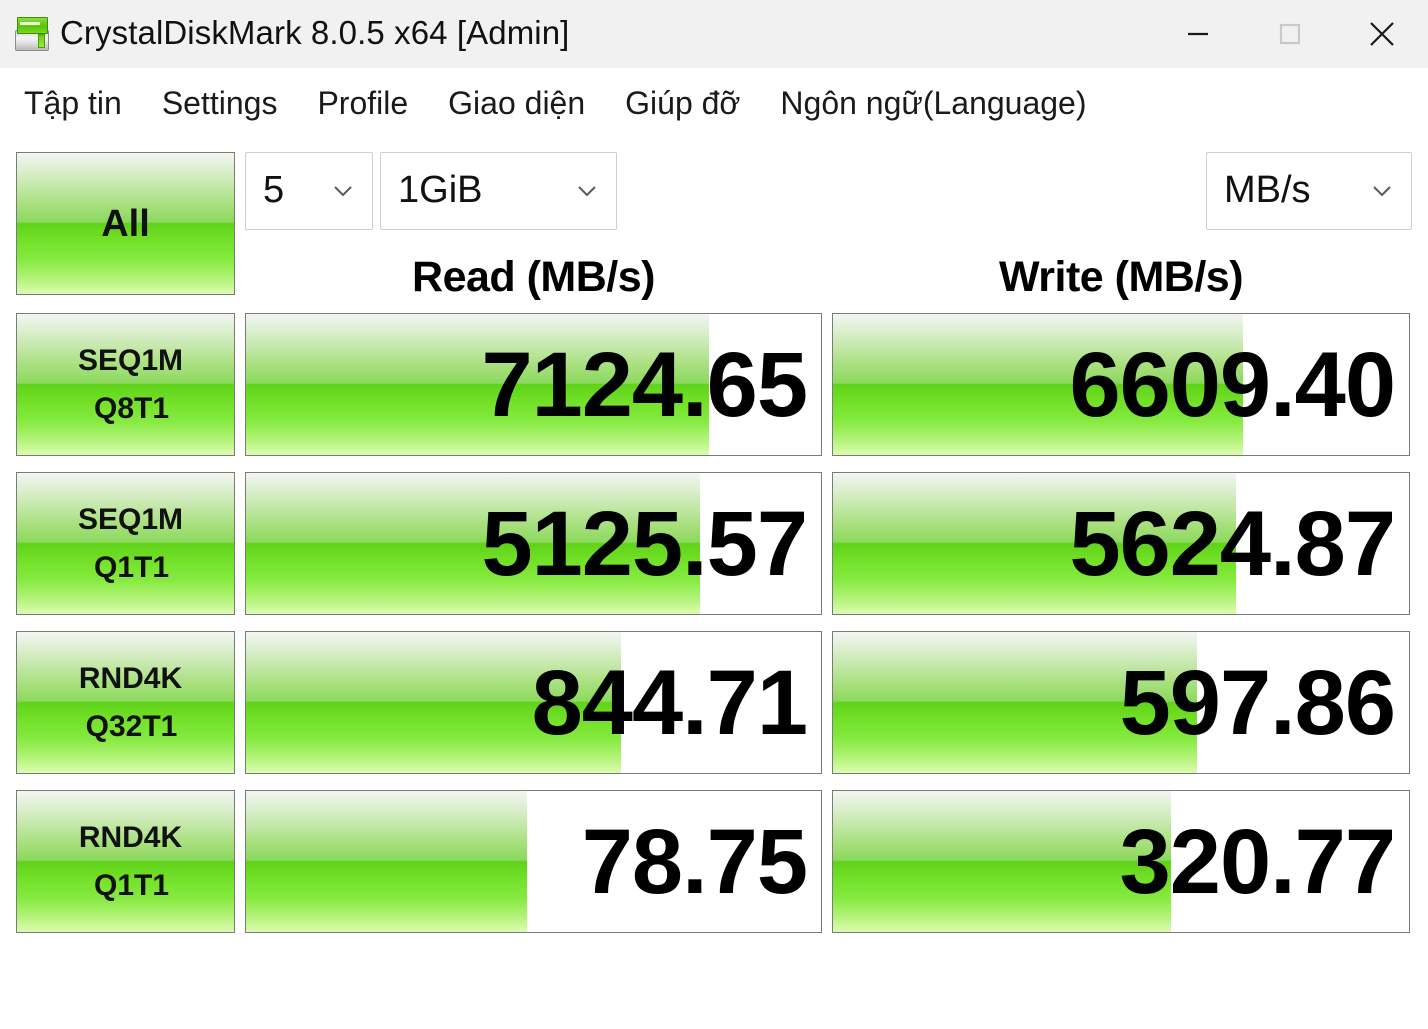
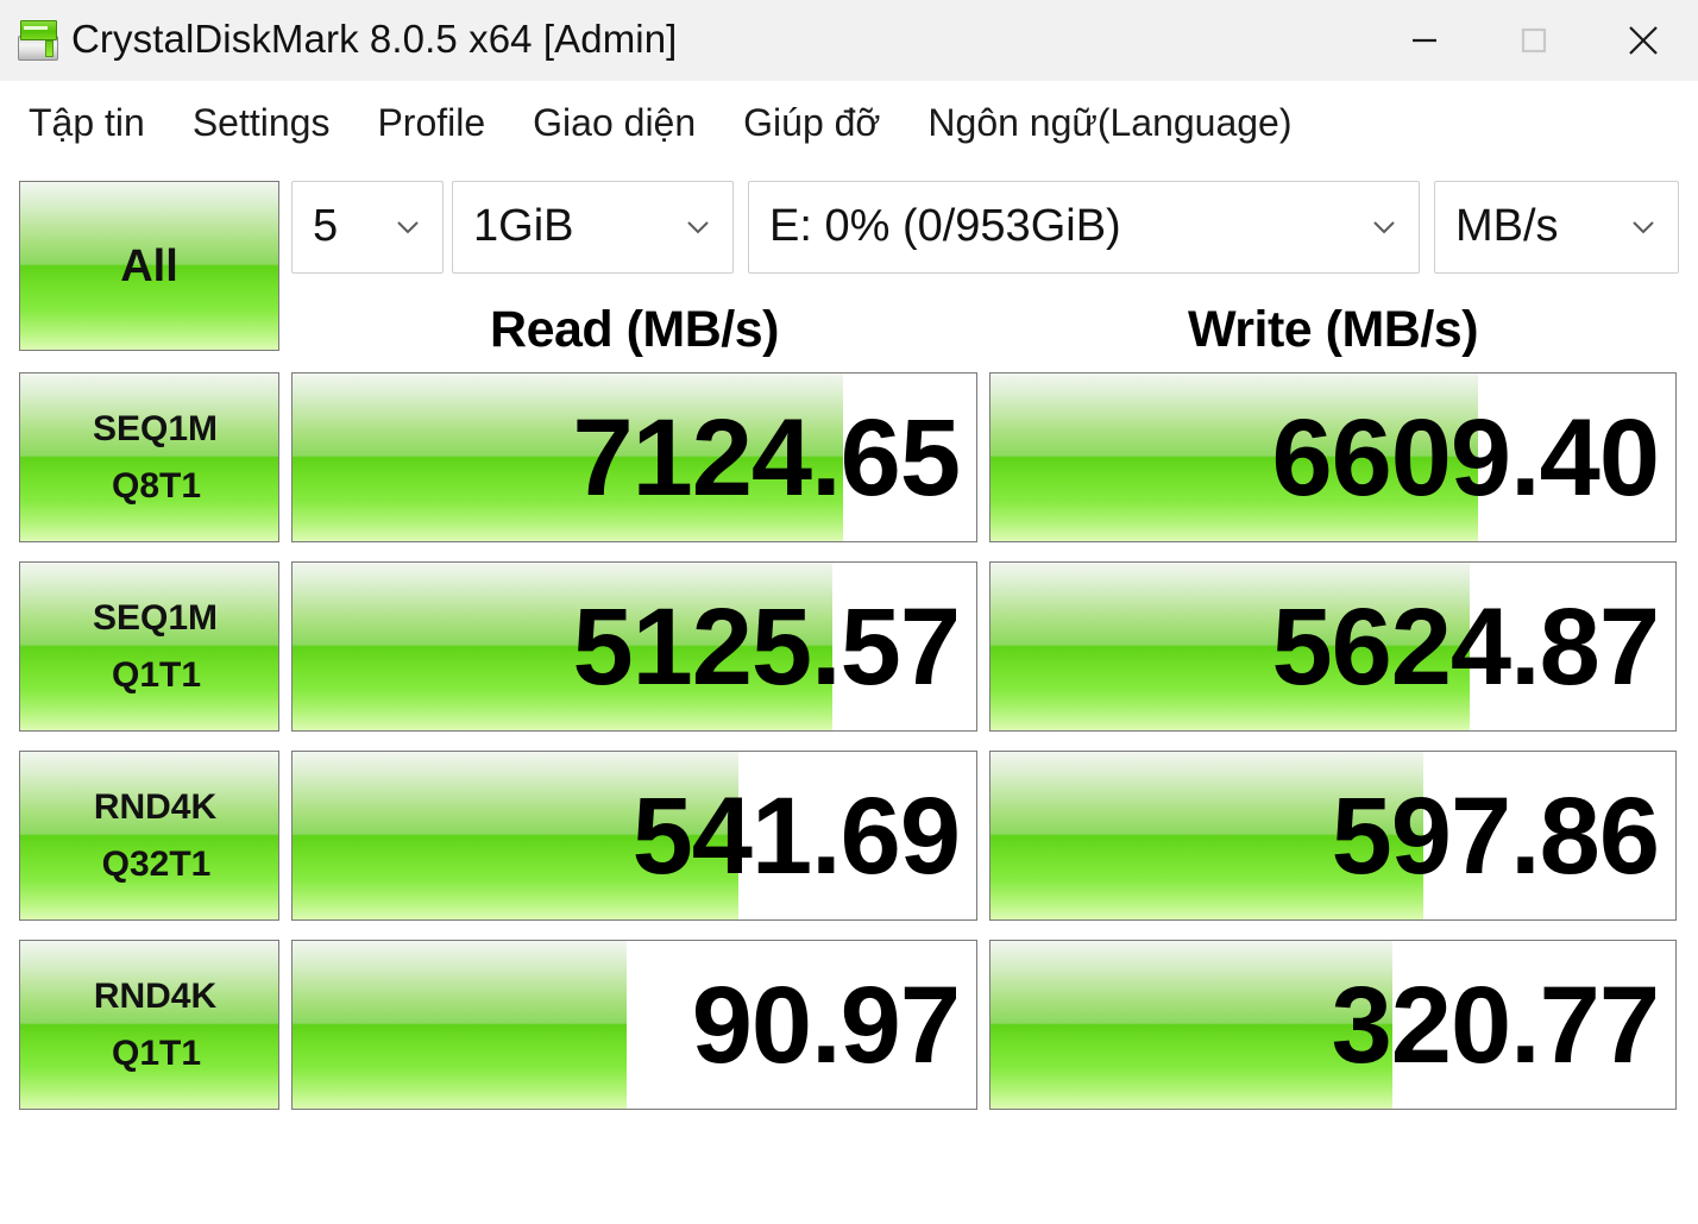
  CrystalDiskMark 8.0.5 x64 [Admin]
  Tập tin
  Settings
  Profile
  Giao diện
  Giúp đỡ
  Ngôn ngữ(Language)
  All
  5
  1GiB
+ E: 0% (0/953GiB)
  MB/s
  Read (MB/s)
  Write (MB/s)
  SEQ1M
  Q8T1
  7124.65
  6609.40
  SEQ1M
  Q1T1
  5125.57
  5624.87
  RND4K
  Q32T1
- 844.71
+ 541.69
  597.86
  RND4K
  Q1T1
- 78.75
+ 90.97
  320.77
